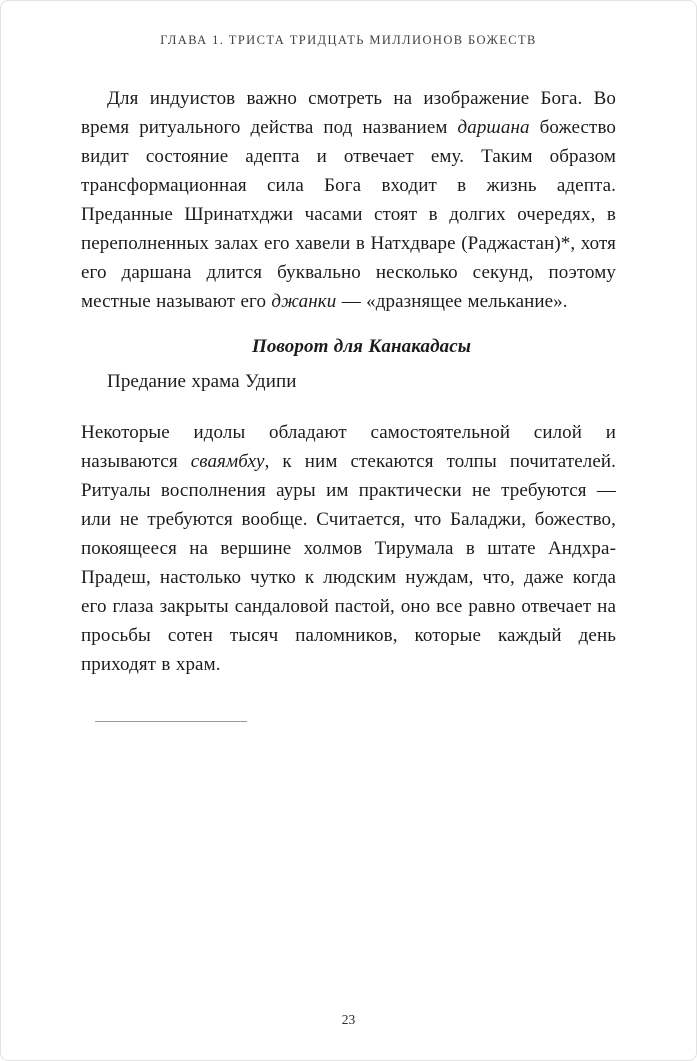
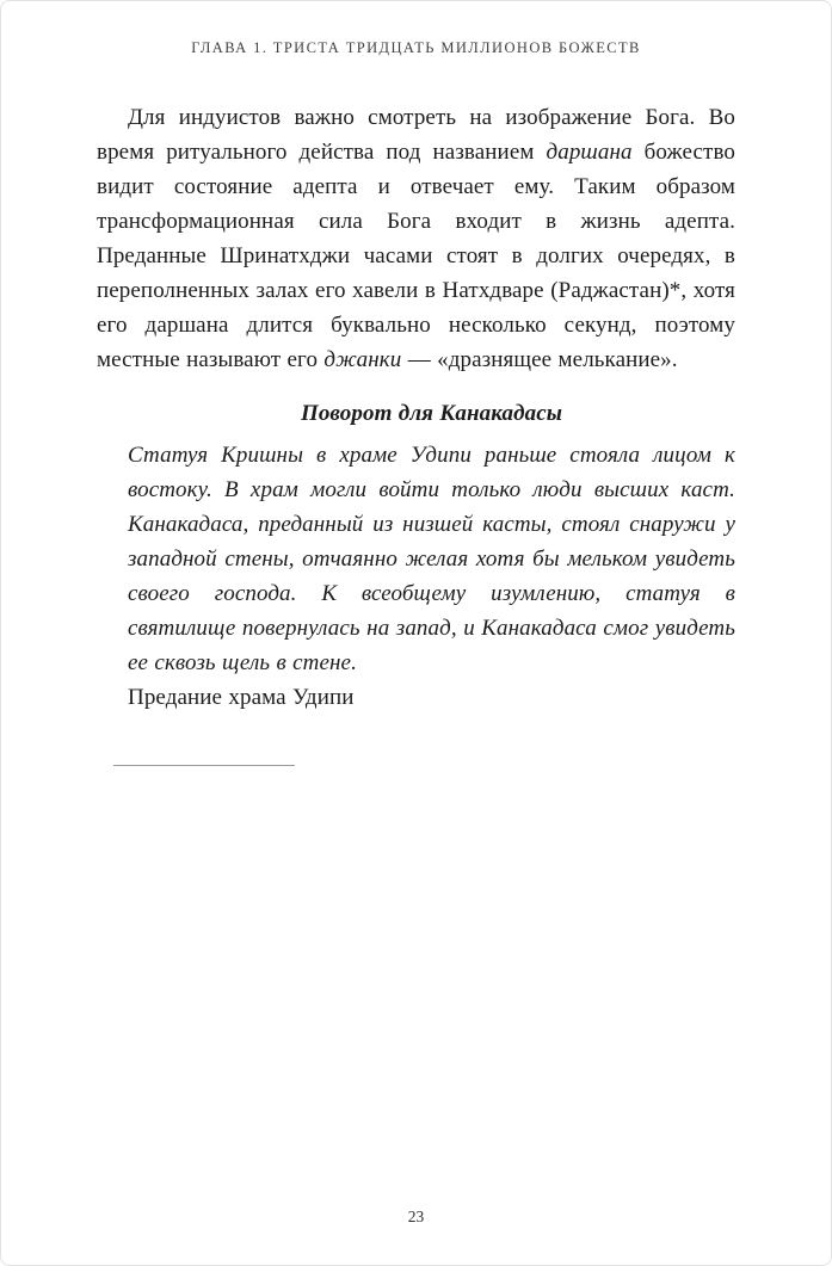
  ГЛАВА 1. ТРИСТА ТРИДЦАТЬ МИЛЛИОНОВ БОЖЕСТВ
  Для индуистов важно смотреть на изображение Бога. Во время ритуального действа под названием даршана божество видит состояние адепта и отвечает ему. Таким образом трансформационная сила Бога входит в жизнь адепта. Преданные Шринатхджи часами стоят в долгих очередях, в переполненных залах его хавели в Натхдваре (Раджастан)*, хотя его даршана длится буквально несколько секунд, поэтому местные называют его джанки — «дразнящее мелькание».
  Поворот для Канакадасы
+ Статуя Кришны в храме Удипи раньше стояла лицом к востоку. В храм могли войти только люди высших каст. Канакадаса, преданный из низшей касты, стоял снаружи у западной стены, отчаянно желая хотя бы мельком увидеть своего господа. К всеобщему изумлению, статуя в святилище повернулась на запад, и Канакадаса смог увидеть ее сквозь щель в стене.
  Предание храма Удипи
- Некоторые идолы обладают самостоятельной силой и называются сваямбху, к ним стекаются толпы почитателей. Ритуалы восполнения ауры им практически не требуются — или не требуются вообще. Считается, что Баладжи, божество, покоящееся на вершине холмов Тирумала в штате Андхра-Прадеш, настолько чутко к людским нуждам, что, даже когда его глаза закрыты сандаловой пастой, оно все равно отвечает на просьбы сотен тысяч паломников, которые каждый день приходят в храм.
  23
